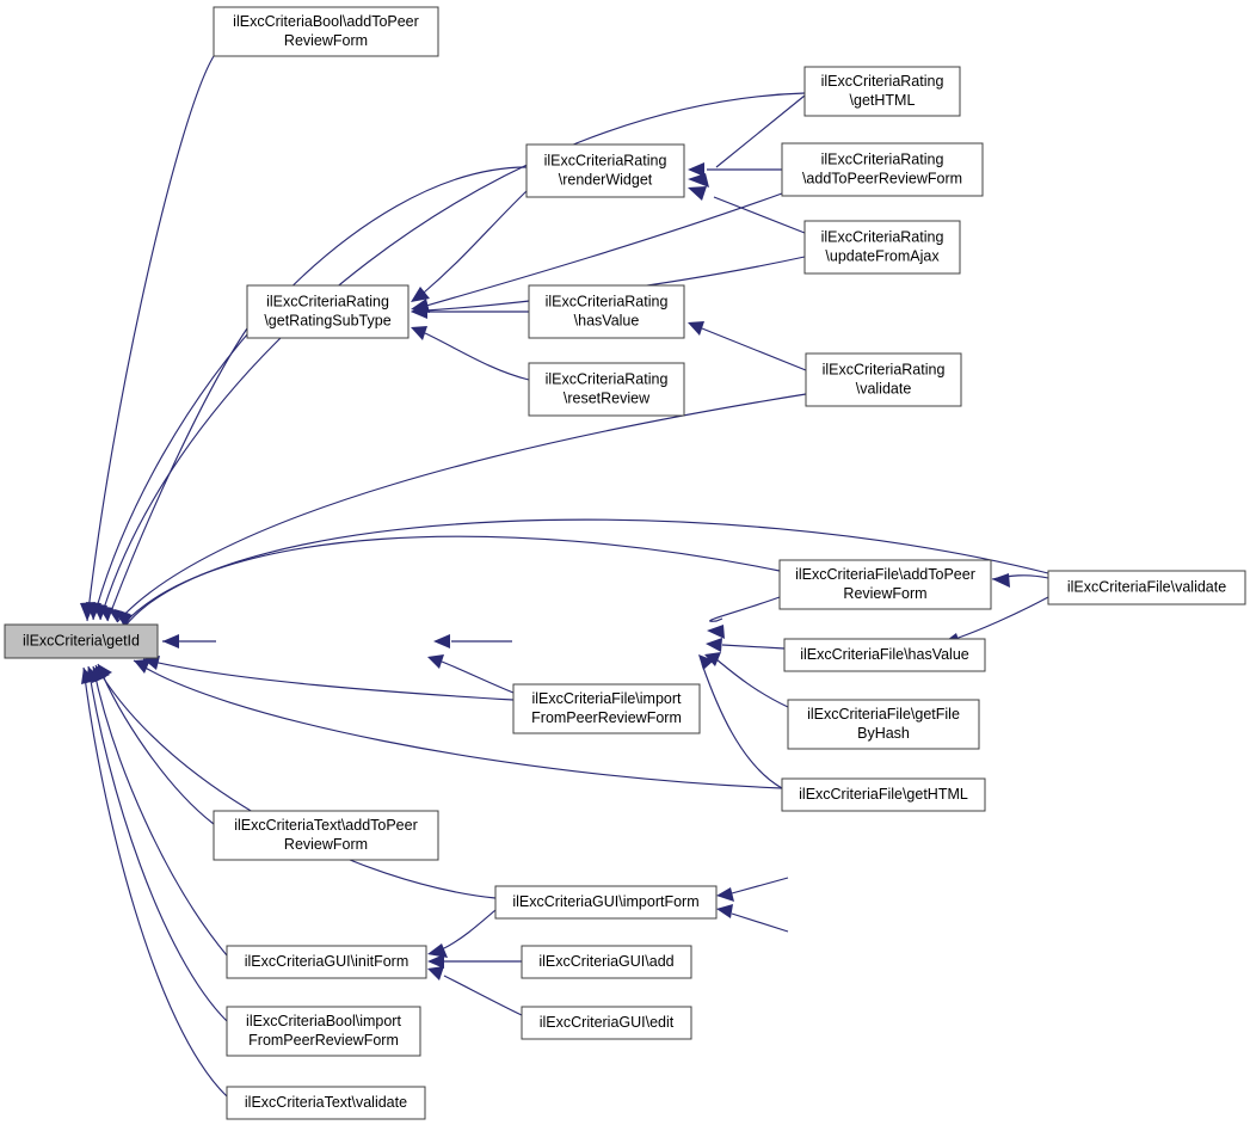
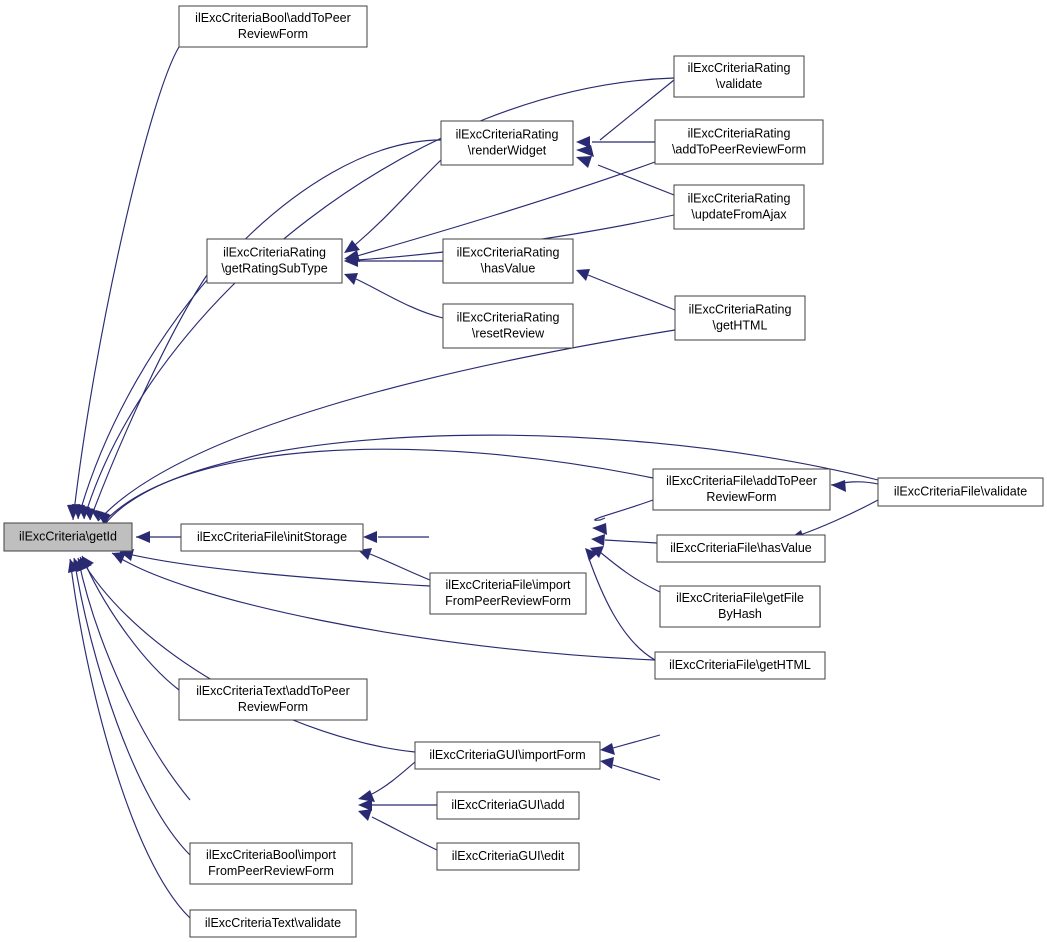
  ilExcCriteria\getId
  ilExcCriteriaBool\addToPeer
  ReviewForm
  ilExcCriteriaRating
- \getHTML
+ \validate
  ilExcCriteriaRating
  \renderWidget
  ilExcCriteriaRating
  \addToPeerReviewForm
  ilExcCriteriaRating
  \updateFromAjax
  ilExcCriteriaRating
  \getRatingSubType
  ilExcCriteriaRating
  \hasValue
  ilExcCriteriaRating
  \resetReview
  ilExcCriteriaRating
- \validate
+ \getHTML
  ilExcCriteriaFile\addToPeer
  ReviewForm
  ilExcCriteriaFile\validate
+ ilExcCriteriaFile\initStorage
  ilExcCriteriaFile\hasValue
  ilExcCriteriaFile\import
  FromPeerReviewForm
  ilExcCriteriaFile\getFile
  ByHash
  ilExcCriteriaFile\getHTML
  ilExcCriteriaText\addToPeer
  ReviewForm
  ilExcCriteriaGUI\importForm
- ilExcCriteriaGUI\initForm
  ilExcCriteriaGUI\add
  ilExcCriteriaGUI\edit
  ilExcCriteriaBool\import
  FromPeerReviewForm
  ilExcCriteriaText\validate
